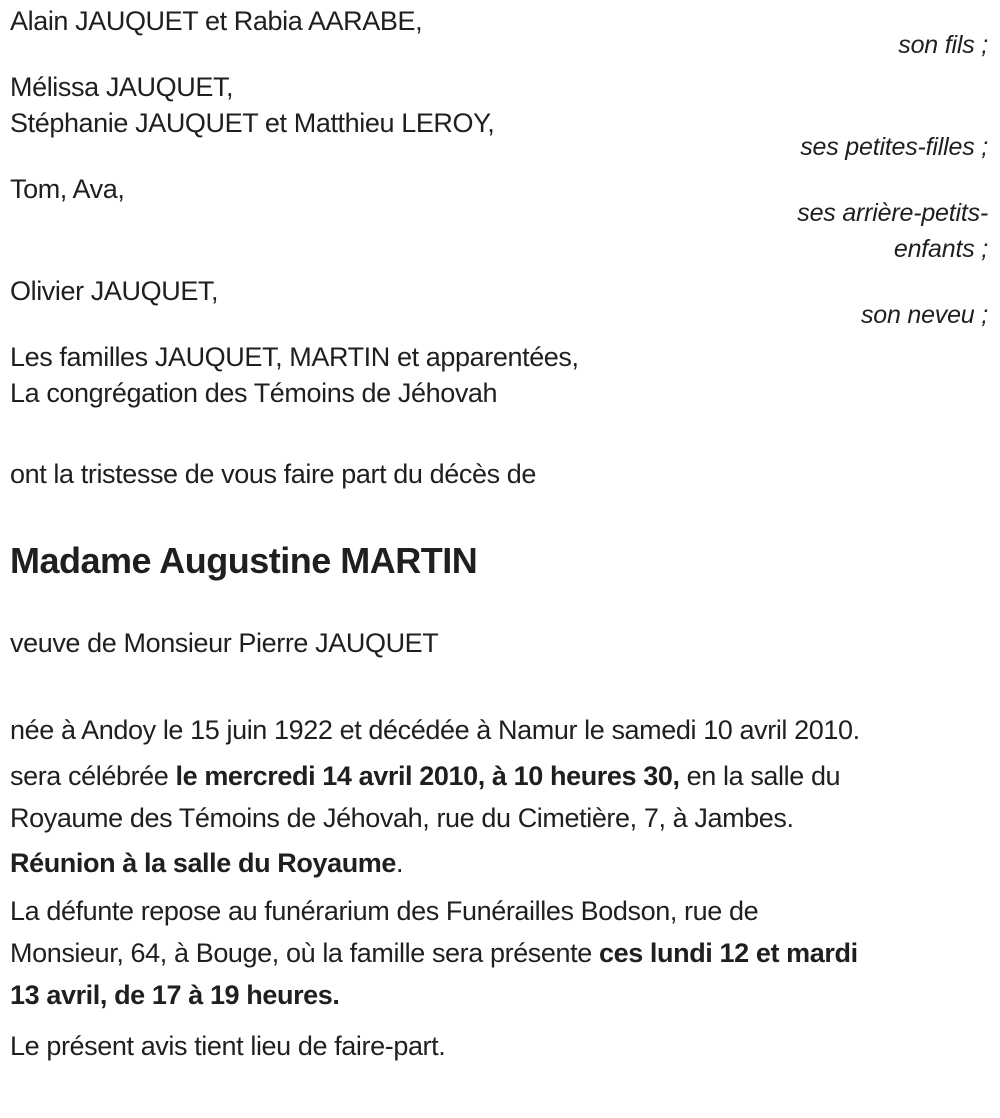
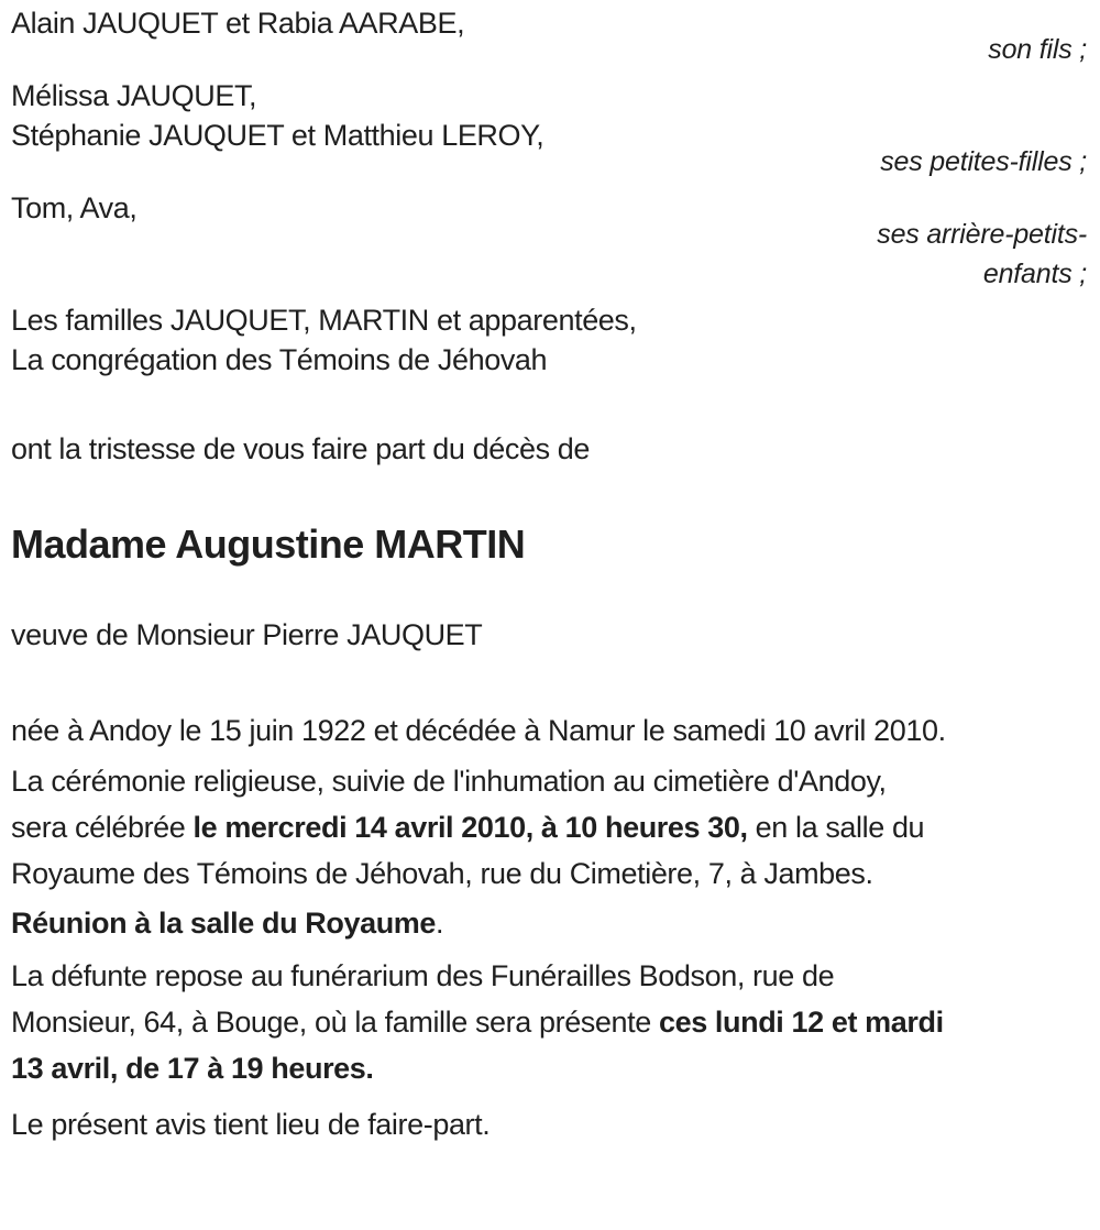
  Alain JAUQUET et Rabia AARABE,
  son fils ;
  Mélissa JAUQUET,
  Stéphanie JAUQUET et Matthieu LEROY,
  ses petites-filles ;
  Tom, Ava,
  ses arrière-petits-
  enfants ;
- Olivier JAUQUET,
- son neveu ;
  Les familles JAUQUET, MARTIN et apparentées,
  La congrégation des Témoins de Jéhovah
  ont la tristesse de vous faire part du décès de
  Madame Augustine MARTIN
  veuve de Monsieur Pierre JAUQUET
  née à Andoy le 15 juin 1922 et décédée à Namur le samedi 10 avril 2010.
+ La cérémonie religieuse, suivie de l'inhumation au cimetière d'Andoy,
  sera célébrée le mercredi 14 avril 2010, à 10 heures 30, en la salle du
  Royaume des Témoins de Jéhovah, rue du Cimetière, 7, à Jambes.
  Réunion à la salle du Royaume.
  La défunte repose au funérarium des Funérailles Bodson, rue de
  Monsieur, 64, à Bouge, où la famille sera présente ces lundi 12 et mardi
  13 avril, de 17 à 19 heures.
  Le présent avis tient lieu de faire-part.
